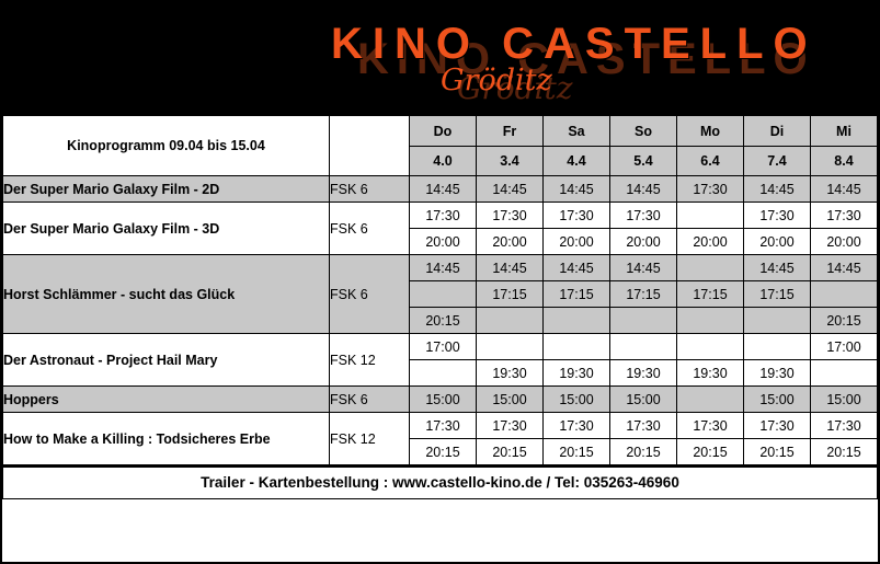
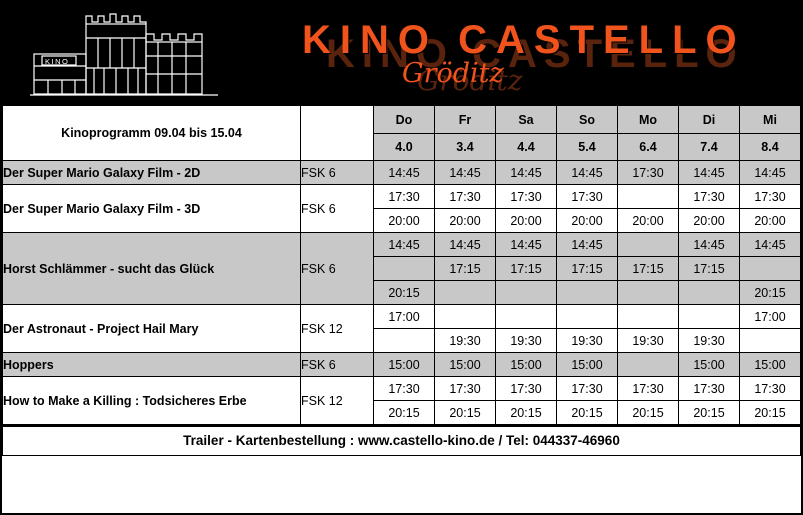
+ KINO
  KINO CASTELLO
  KINO CASTELLO
  Gröditz
  Gröditz
  Kinoprogramm 09.04 bis 15.04		Do	Fr	Sa	So	Mo	Di	Mi
  4.0	3.4	4.4	5.4	6.4	7.4	8.4
  Der Super Mario Galaxy Film - 2D	FSK 6	14:45	14:45	14:45	14:45	17:30	14:45	14:45
  Der Super Mario Galaxy Film - 3D	FSK 6	17:30	17:30	17:30	17:30		17:30	17:30
  20:00	20:00	20:00	20:00	20:00	20:00	20:00
  Horst Schlämmer - sucht das Glück	FSK 6	14:45	14:45	14:45	14:45		14:45	14:45
  	17:15	17:15	17:15	17:15	17:15
  20:15						20:15
  Der Astronaut - Project Hail Mary	FSK 12	17:00						17:00
  	19:30	19:30	19:30	19:30	19:30
  Hoppers	FSK 6	15:00	15:00	15:00	15:00		15:00	15:00
  How to Make a Killing : Todsicheres Erbe	FSK 12	17:30	17:30	17:30	17:30	17:30	17:30	17:30
  20:15	20:15	20:15	20:15	20:15	20:15	20:15
- Trailer - Kartenbestellung : www.castello-kino.de / Tel: 035263-46960
+ Trailer - Kartenbestellung : www.castello-kino.de / Tel: 044337-46960
